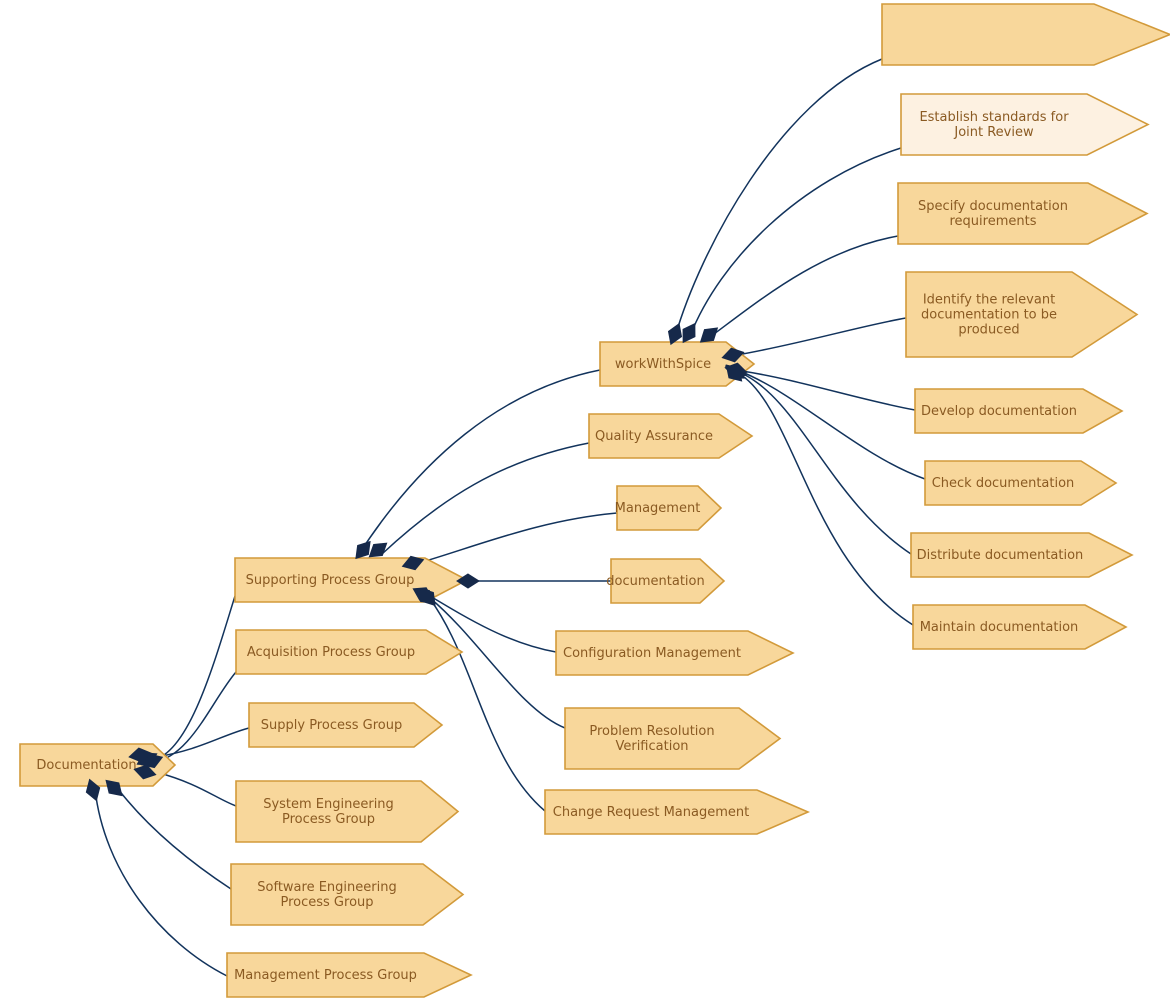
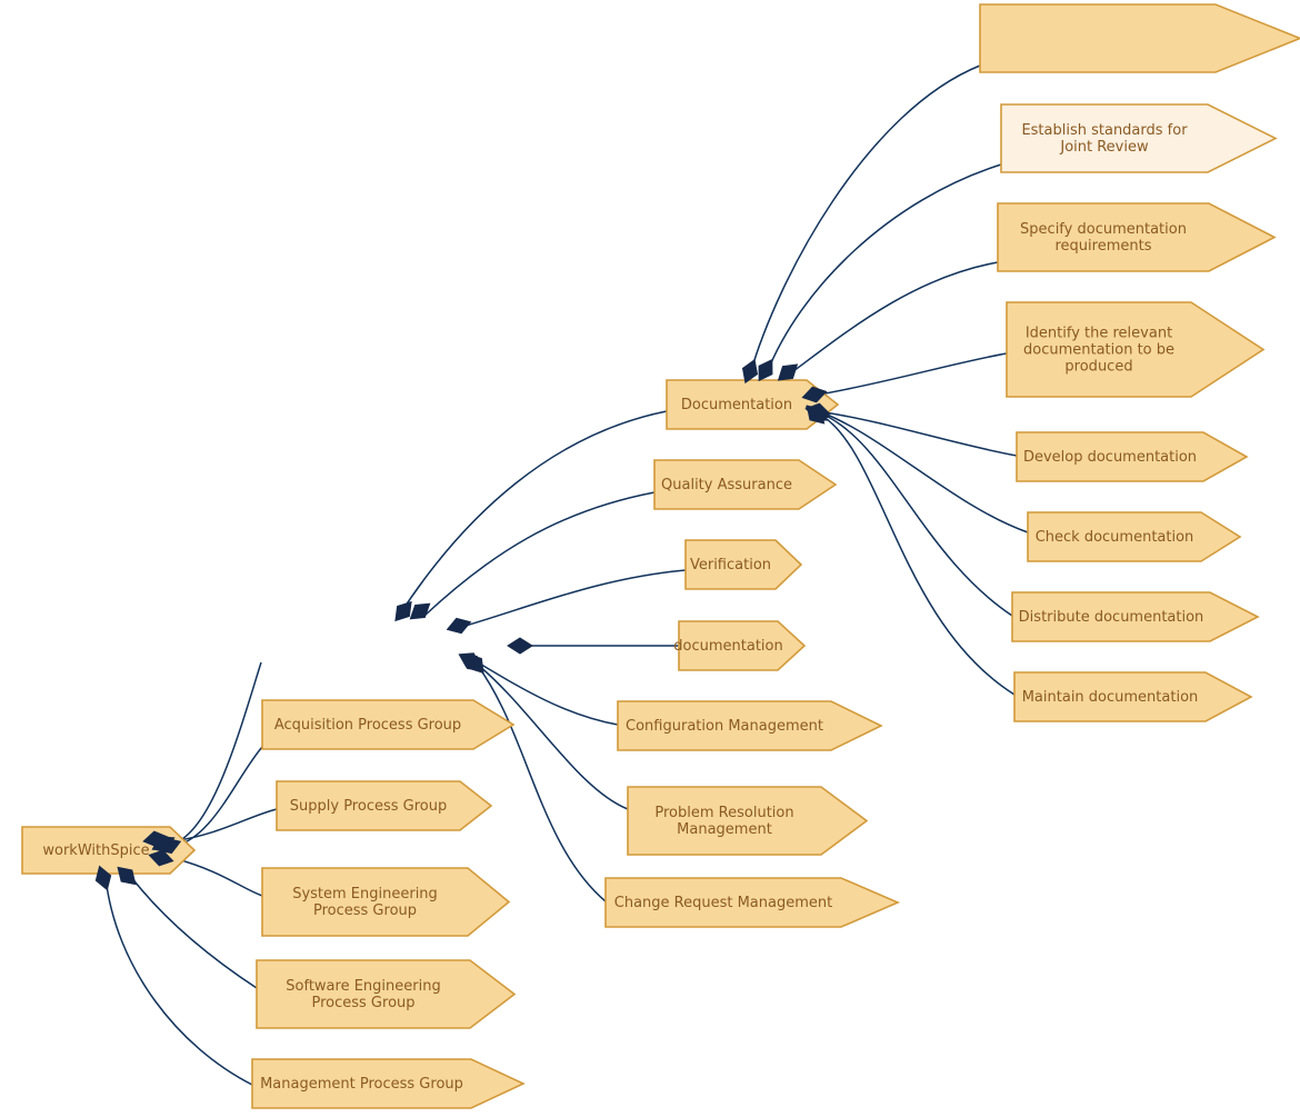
- Documentation
+ workWithSpice
- Supporting Process Group
  Acquisition Process Group
  Supply Process Group
  System Engineering Process Group
  Software Engineering Process Group
  Management Process Group
- workWithSpice
+ Documentation
  Quality Assurance
- Management
+ Verification
  documentation
  Configuration Management
- Problem Resolution Verification
+ Problem Resolution Management
  Change Request Management
  Establish standards for Joint Review
  Specify documentation requirements
  Identify the relevant documentation to be produced
  Develop documentation
  Check documentation
  Distribute documentation
  Maintain documentation
